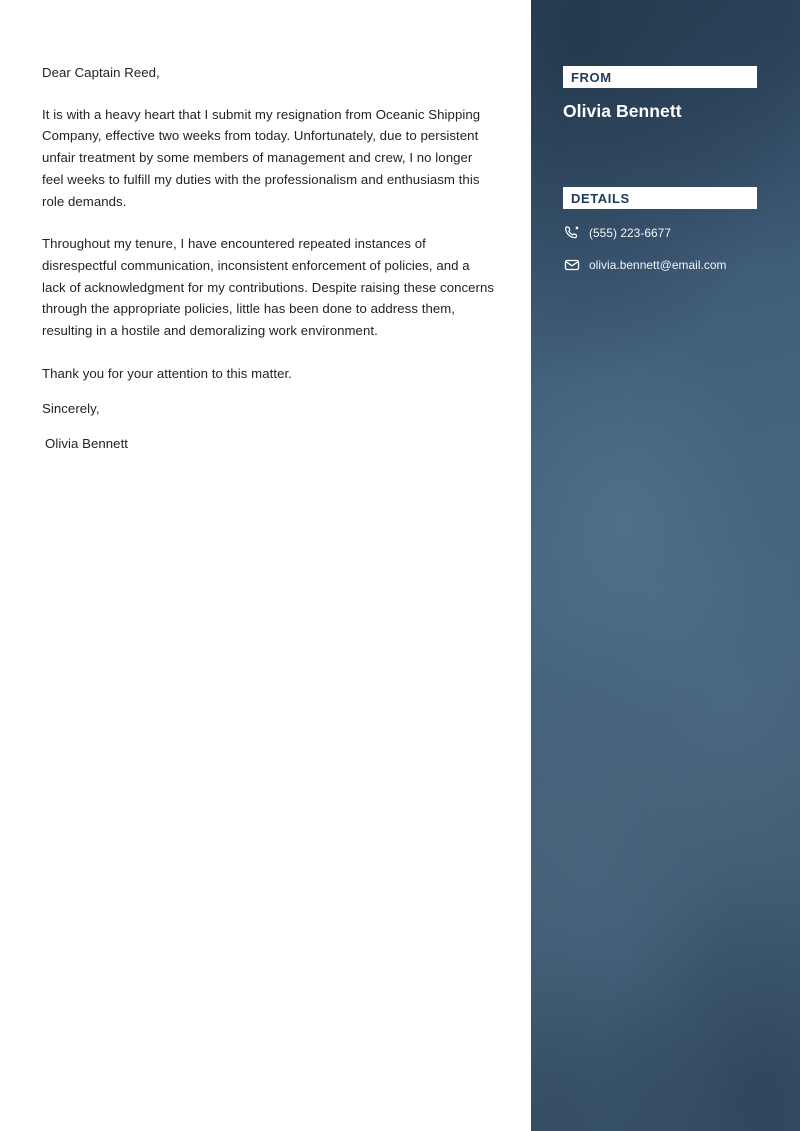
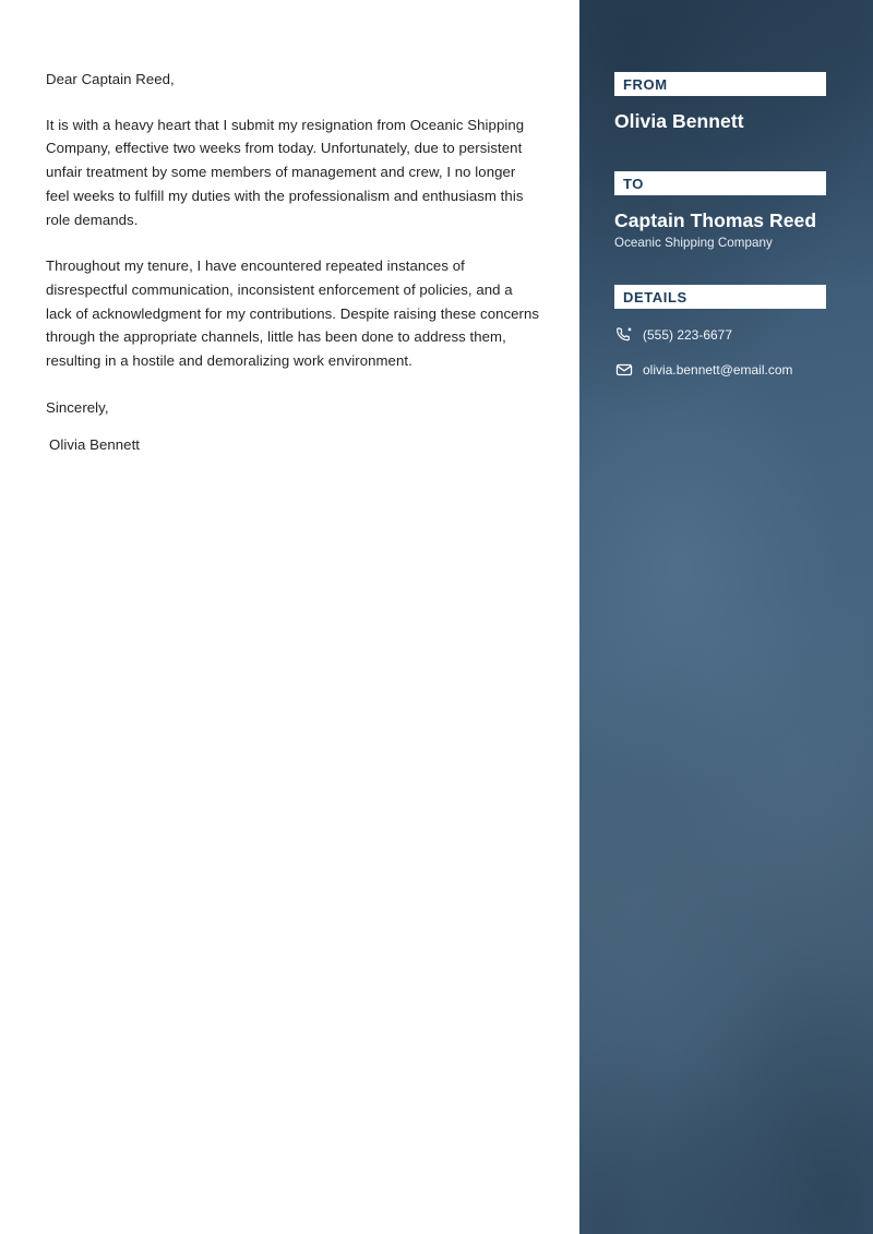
  Dear Captain Reed,
  It is with a heavy heart that I submit my resignation from Oceanic Shipping Company, effective two weeks from today. Unfortunately, due to persistent unfair treatment by some members of management and crew, I no longer feel weeks to fulfill my duties with the professionalism and enthusiasm this role demands.
- Throughout my tenure, I have encountered repeated instances of disrespectful communication, inconsistent enforcement of policies, and a lack of acknowledgment for my contributions. Despite raising these concerns through the appropriate policies, little has been done to address them, resulting in a hostile and demoralizing work environment.
+ Throughout my tenure, I have encountered repeated instances of disrespectful communication, inconsistent enforcement of policies, and a lack of acknowledgment for my contributions. Despite raising these concerns through the appropriate channels, little has been done to address them, resulting in a hostile and demoralizing work environment.
- Thank you for your attention to this matter.
  Sincerely,
  Olivia Bennett
  FROM
  Olivia Bennett
+ TO
+ Captain Thomas Reed
+ Oceanic Shipping Company
  DETAILS
  (555) 223-6677
  olivia.bennett@email.com
